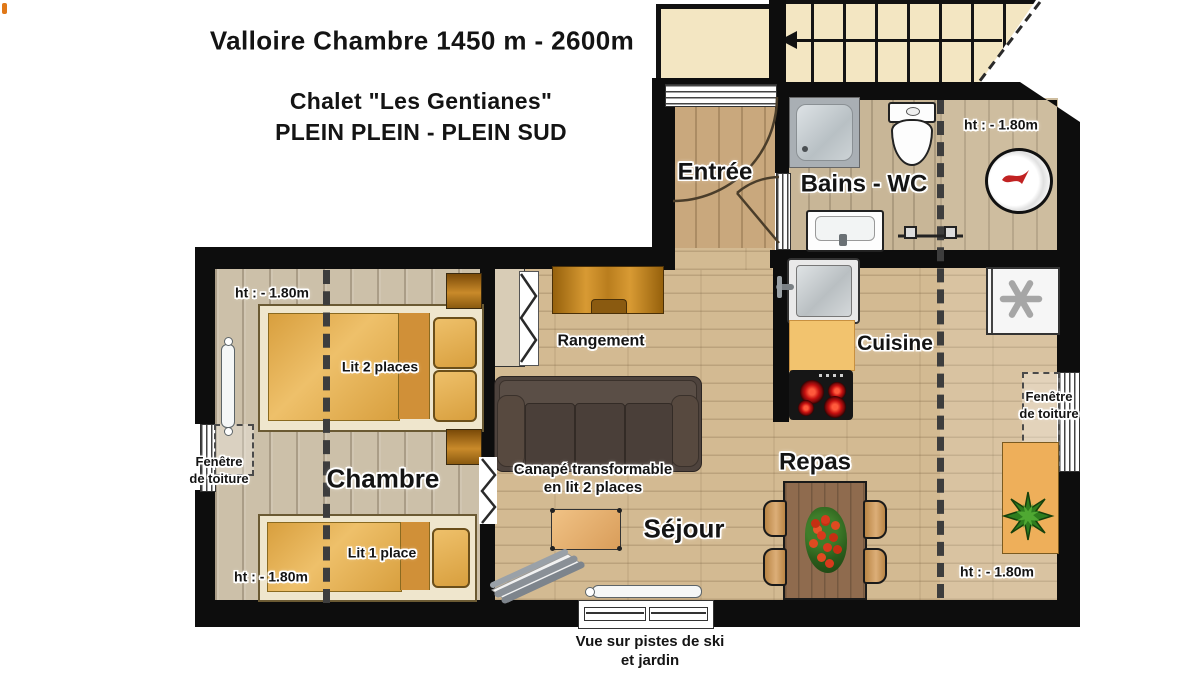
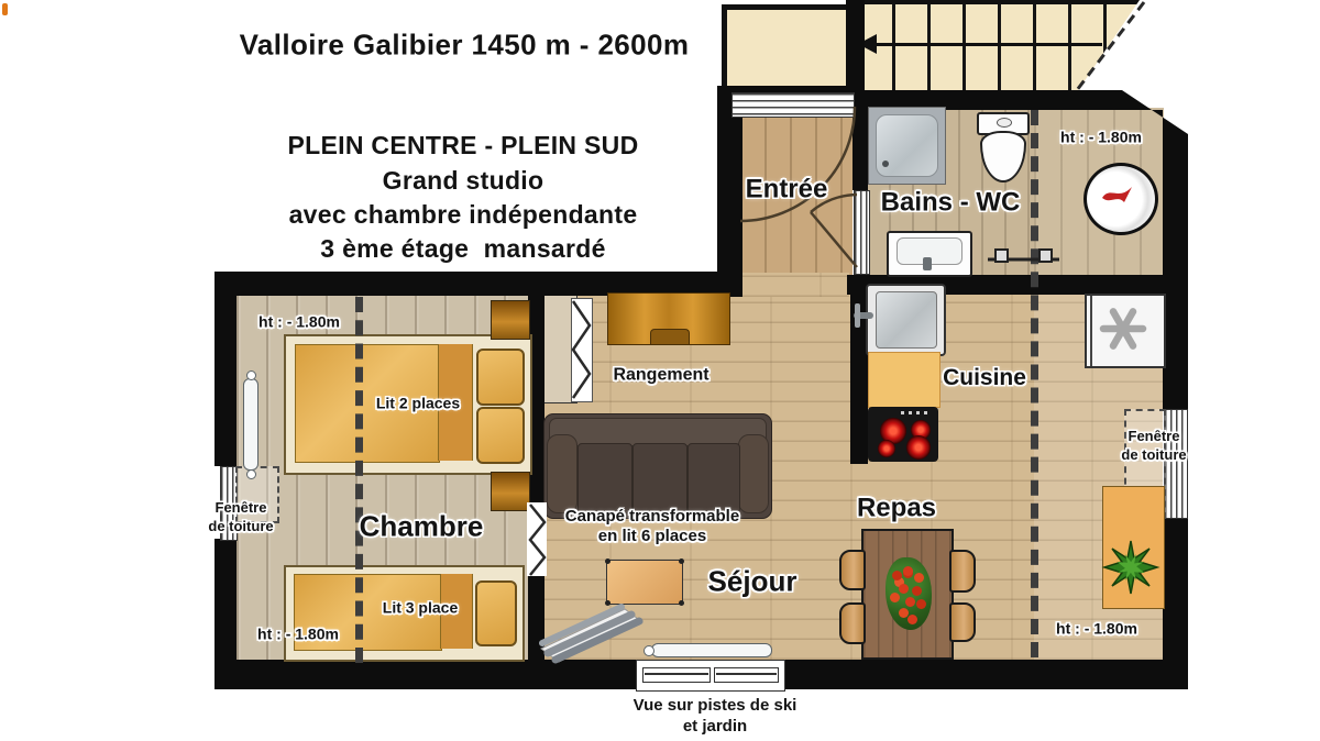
- Valloire Chambre 1450 m - 2600m
+ Valloire Galibier 1450 m - 2600m
- Chalet "Les Gentianes"
- PLEIN PLEIN - PLEIN SUD
+ PLEIN CENTRE - PLEIN SUD
+ Grand studio
+ avec chambre indépendante
+ 3 ème étage mansardé
  Entrée
  Bains - WC
  Cuisine
  Rangement
  Chambre
  Séjour
  Repas
  ht : - 1.80m
  ht : - 1.80m
  ht : - 1.80m
  ht : - 1.80m
  Lit 2 places
- Lit 1 place
+ Lit 3 place
  Canapé transformable
- en lit 2 places
+ en lit 6 places
  Fenêtre
  de toiture
  Fenêtre
  de toiture
  Vue sur pistes de ski
  et jardin
